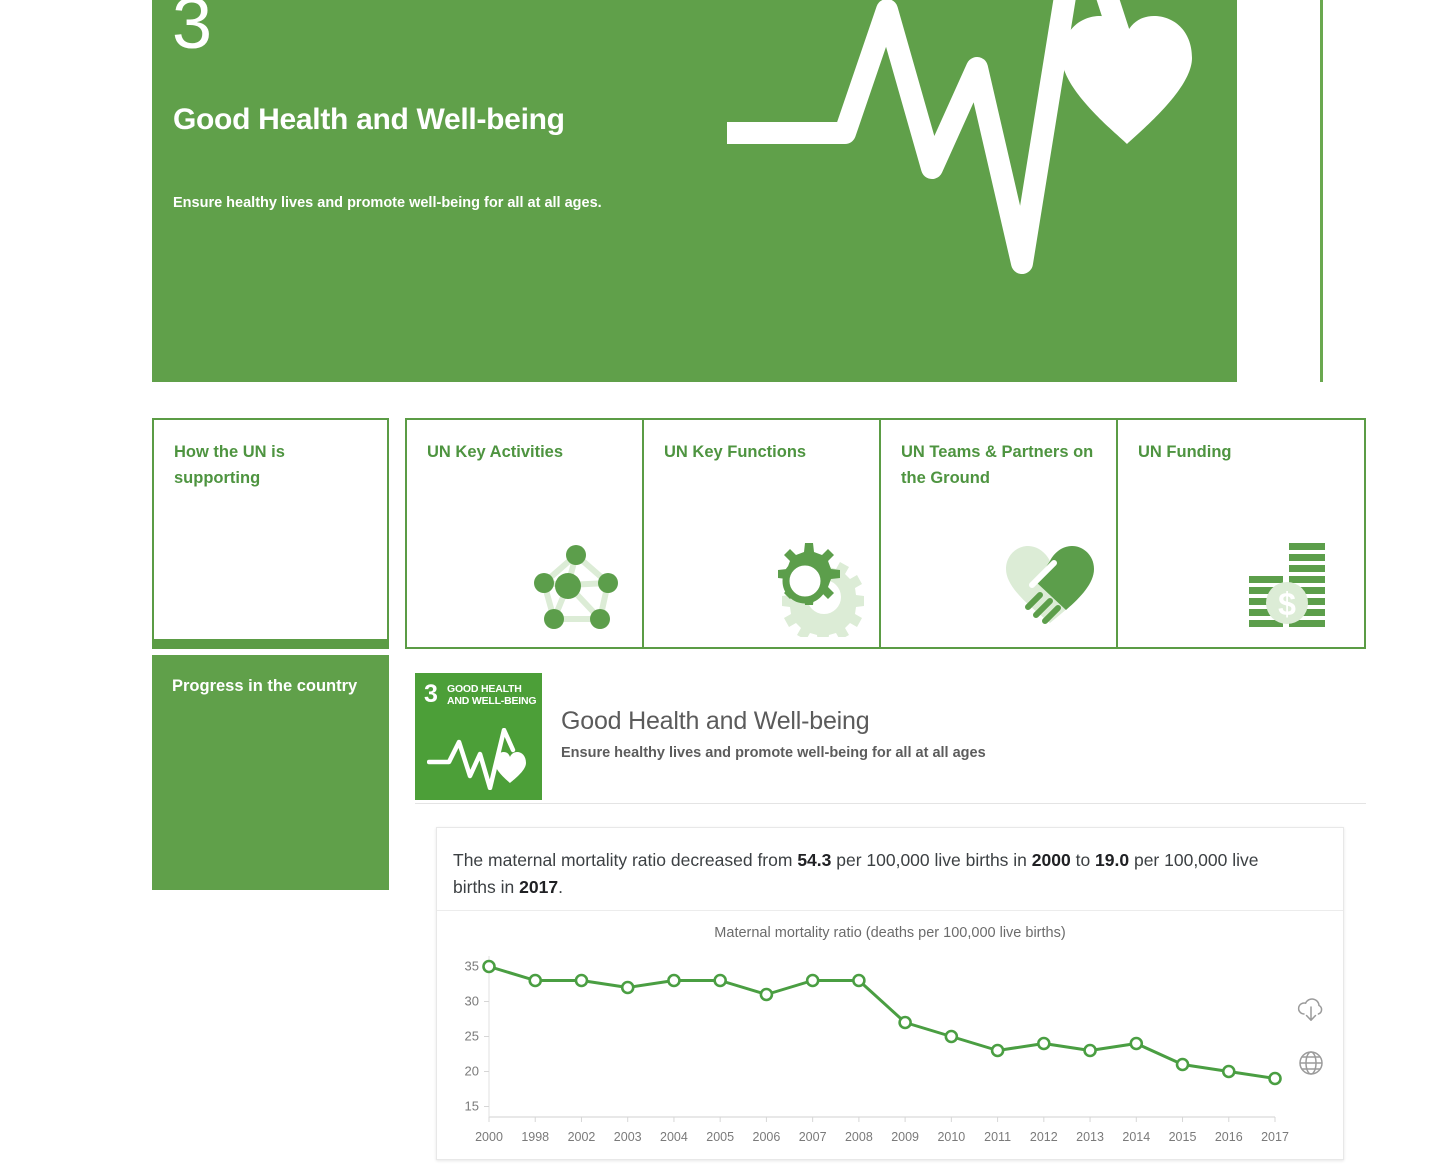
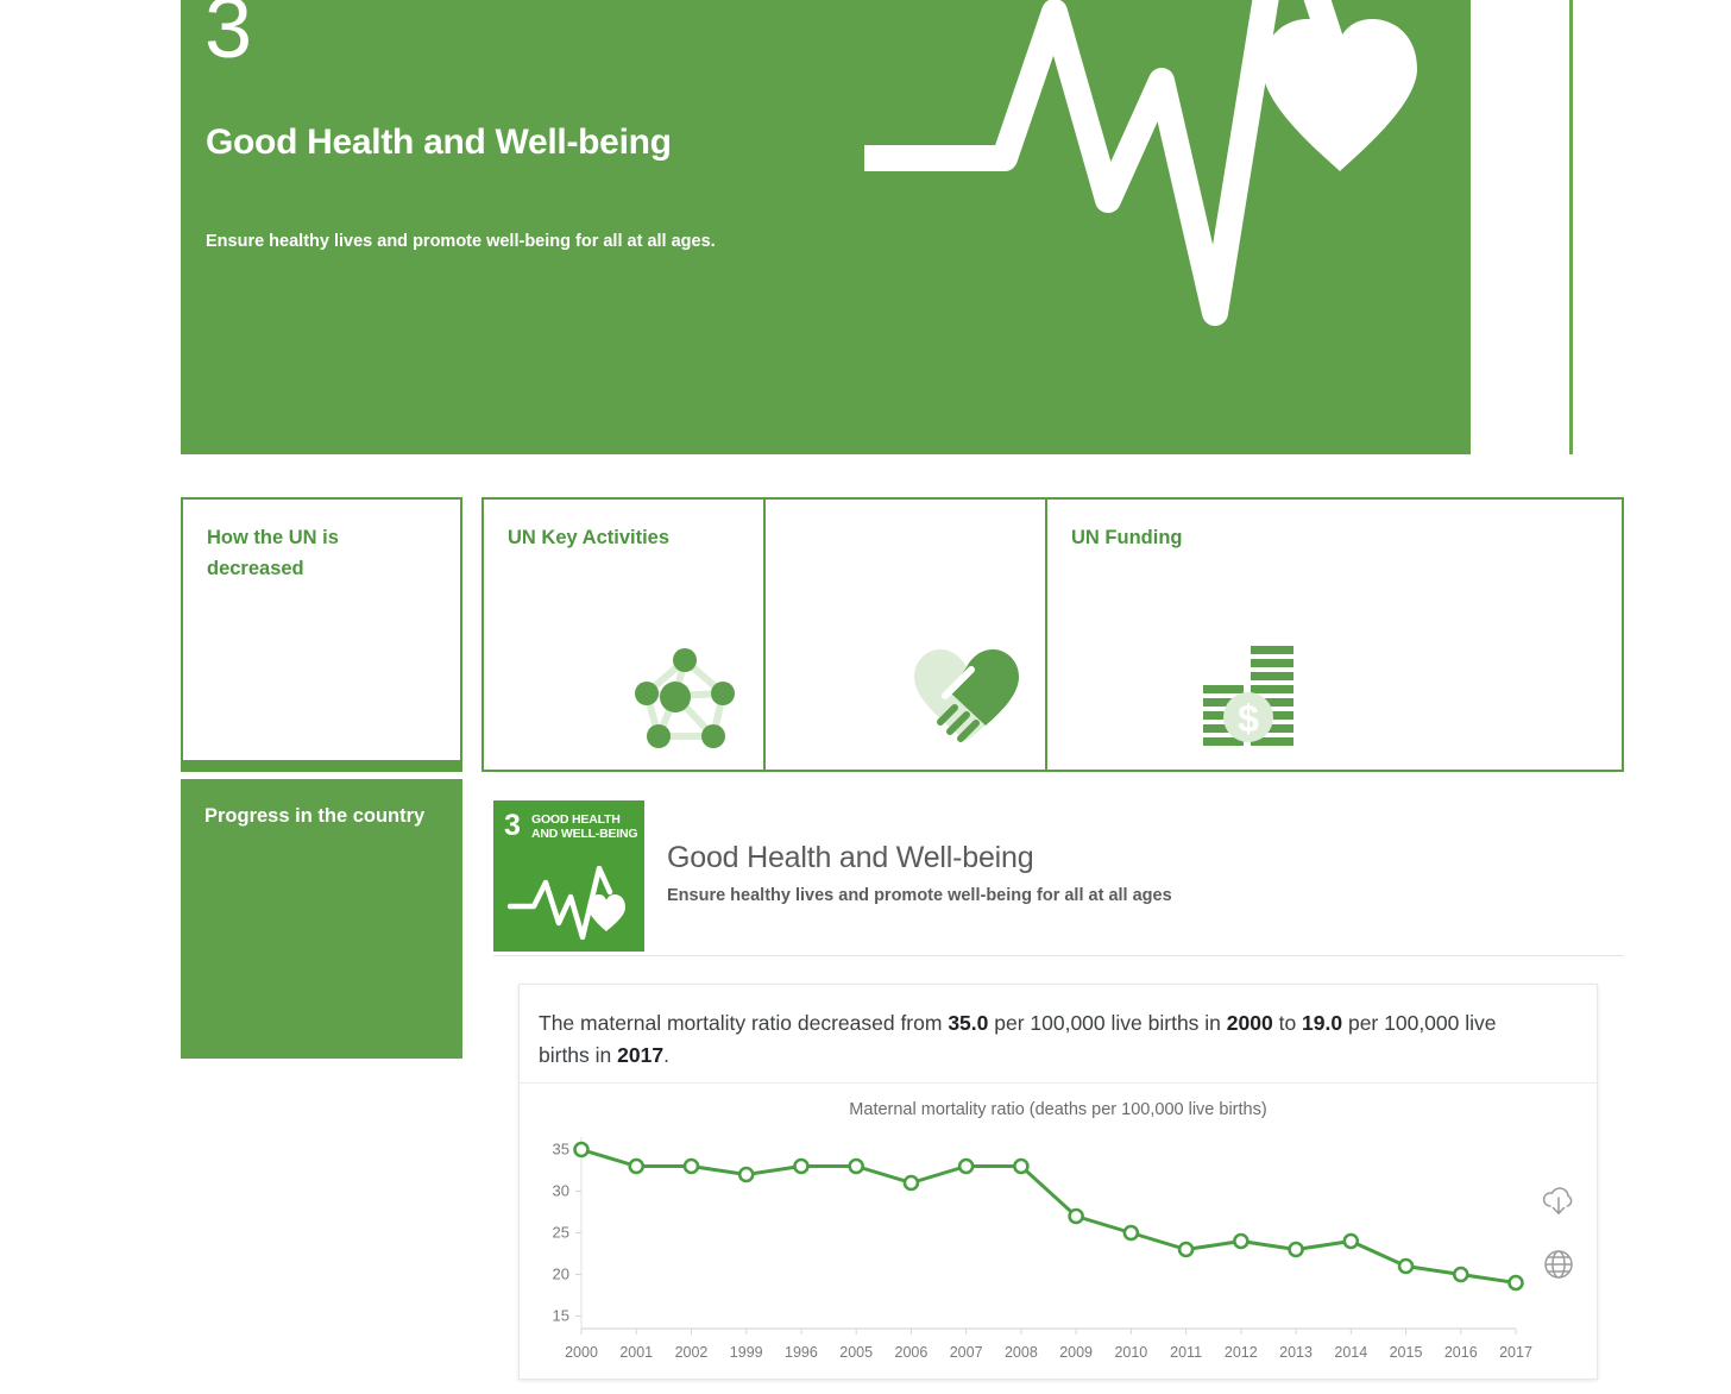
  3
  Good Health and Well-being
  Ensure healthy lives and promote well-being for all at all ages.
- How the UN is supporting
+ How the UN is decreased
  UN Key Activities
- UN Key Functions
- UN Teams & Partners on the Ground
  UN Funding
  $
  Progress in the country
  3
  GOOD HEALTH
  AND WELL-BEING
  Good Health and Well-being
  Ensure healthy lives and promote well-being for all at all ages
- The maternal mortality ratio decreased from 54.3 per 100,000 live births in 2000 to 19.0 per 100,000 live births in 2017.
+ The maternal mortality ratio decreased from 35.0 per 100,000 live births in 2000 to 19.0 per 100,000 live births in 2017.
  Maternal mortality ratio (deaths per 100,000 live births)
  15
  20
  25
  30
  35
  2000
- 1998
+ 2001
  2002
- 2003
+ 1999
- 2004
+ 1996
  2005
  2006
  2007
  2008
  2009
  2010
  2011
  2012
  2013
  2014
  2015
  2016
  2017
